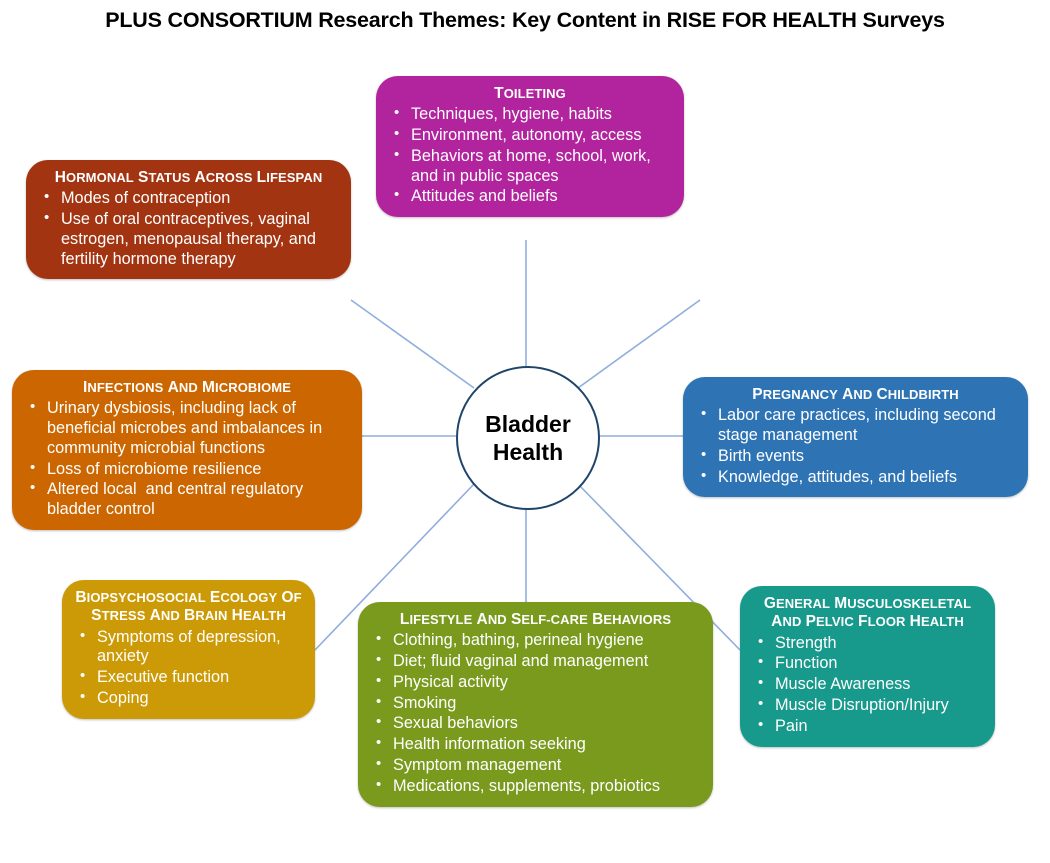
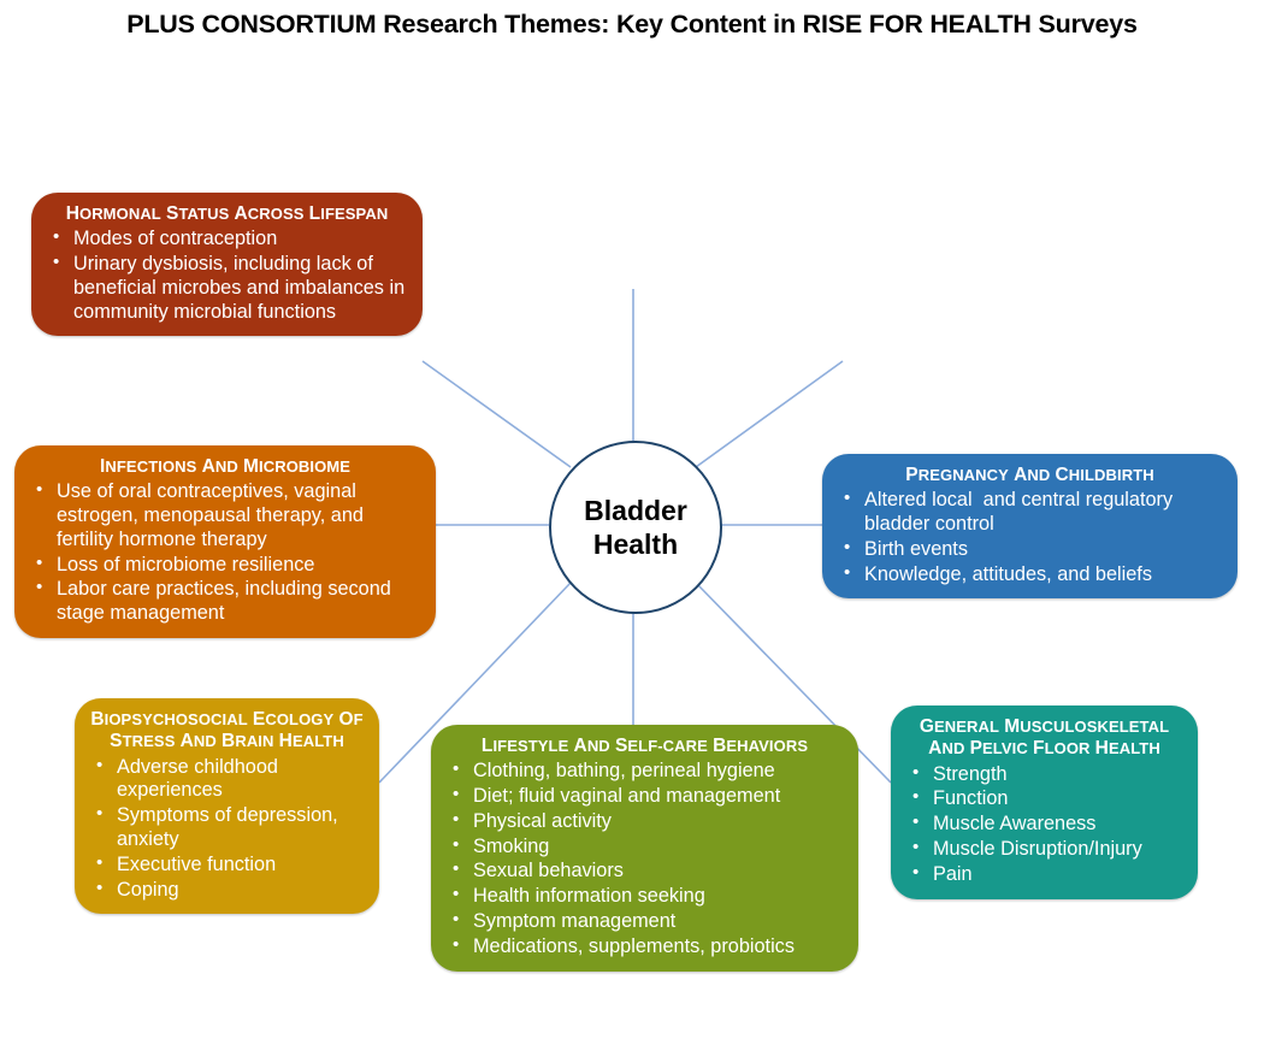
  PLUS CONSORTIUM Research Themes: Key Content in RISE FOR HEALTH Surveys
- TOILETING
- Techniques, hygiene, habits
- Environment, autonomy, access
- Behaviors at home, school, work, and in public spaces
- Attitudes and beliefs
  PREGNANCY AND CHILDBIRTH
- Labor care practices, including second stage management
+ Altered local and central regulatory bladder control
  Birth events
  Knowledge, attitudes, and beliefs
  GENERAL MUSCULOSKELETAL AND PELVIC FLOOR HEALTH
  Strength
  Function
  Muscle Awareness
  Muscle Disruption/Injury
  Pain
  LIFESTYLE AND SELF-CARE BEHAVIORS
  Clothing, bathing, perineal hygiene
  Diet; fluid vaginal and management
  Physical activity
  Smoking
  Sexual behaviors
  Health information seeking
  Symptom management
  Medications, supplements, probiotics
  BIOPSYCHOSOCIAL ECOLOGY OF STRESS AND BRAIN HEALTH
+ Adverse childhood experiences
  Symptoms of depression, anxiety
  Executive function
  Coping
  INFECTIONS AND MICROBIOME
- Urinary dysbiosis, including lack of beneficial microbes and imbalances in community microbial functions
+ Use of oral contraceptives, vaginal estrogen, menopausal therapy, and fertility hormone therapy
  Loss of microbiome resilience
- Altered local and central regulatory bladder control
+ Labor care practices, including second stage management
  HORMONAL STATUS ACROSS LIFESPAN
  Modes of contraception
- Use of oral contraceptives, vaginal estrogen, menopausal therapy, and fertility hormone therapy
+ Urinary dysbiosis, including lack of beneficial microbes and imbalances in community microbial functions
  Bladder
  Health
